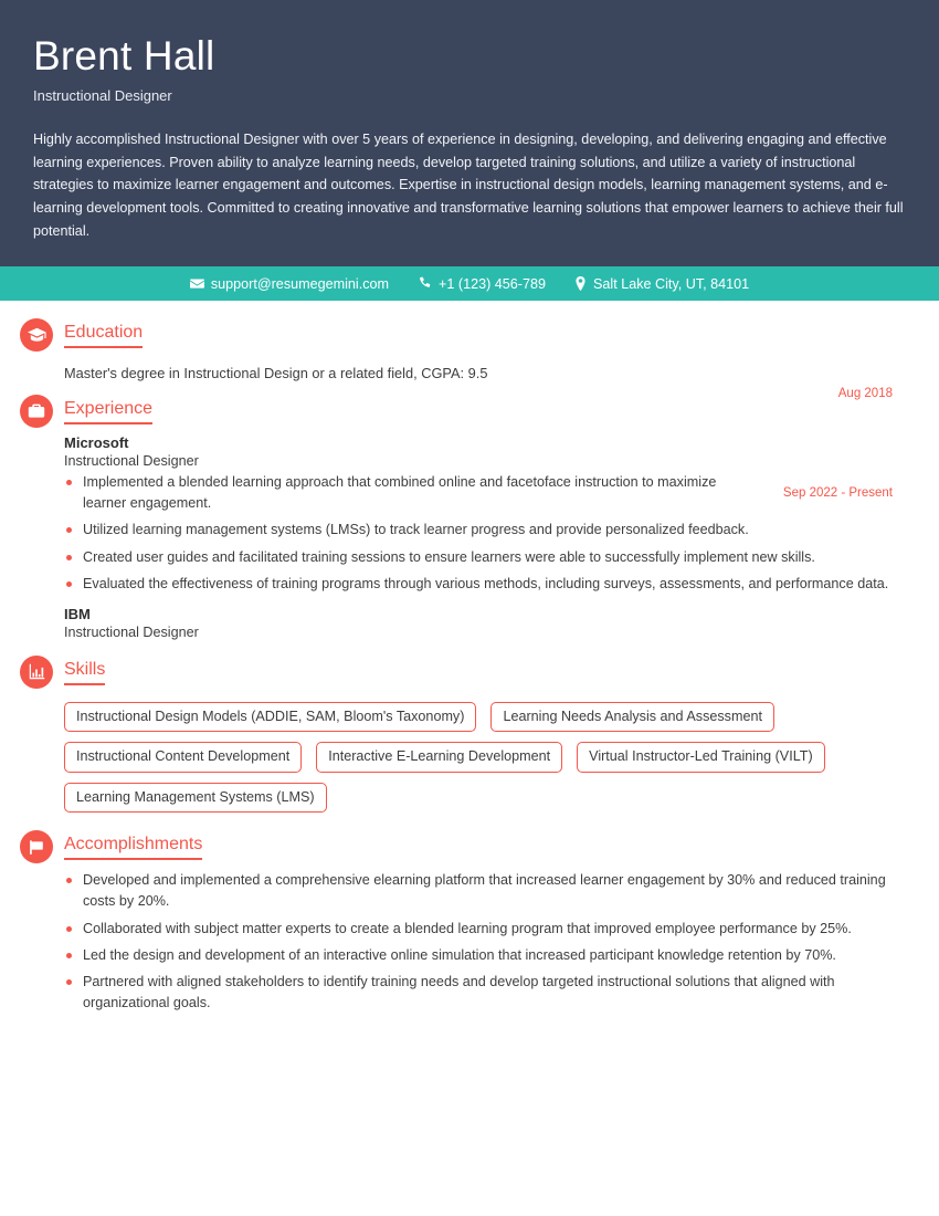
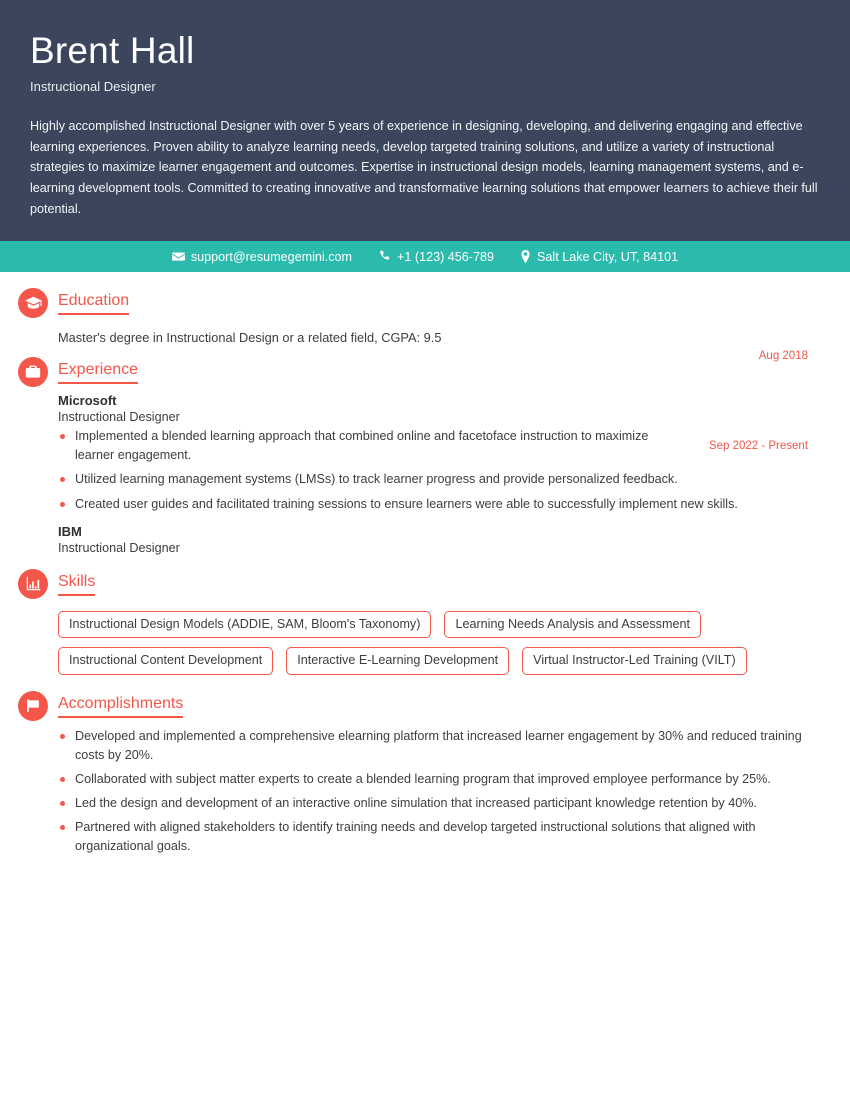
  Brent Hall
  Instructional Designer
  Highly accomplished Instructional Designer with over 5 years of experience in designing, developing, and delivering engaging and effective learning experiences. Proven ability to analyze learning needs, develop targeted training solutions, and utilize a variety of instructional strategies to maximize learner engagement and outcomes. Expertise in instructional design models, learning management systems, and e-learning development tools. Committed to creating innovative and transformative learning solutions that empower learners to achieve their full potential.
  support@resumegemini.com
  +1 (123) 456-789
  Salt Lake City, UT, 84101
  Education
  Master's degree in Instructional Design or a related field, CGPA: 9.5
  Aug 2018
  Experience
  Microsoft
  Instructional Designer
  Sep 2022 - Present
  Implemented a blended learning approach that combined online and facetoface instruction to maximize learner engagement.
  Utilized learning management systems (LMSs) to track learner progress and provide personalized feedback.
  Created user guides and facilitated training sessions to ensure learners were able to successfully implement new skills.
- Evaluated the effectiveness of training programs through various methods, including surveys, assessments, and performance data.
  IBM
  Instructional Designer
  Skills
  Instructional Design Models (ADDIE, SAM, Bloom's Taxonomy)
  Learning Needs Analysis and Assessment
  Instructional Content Development
  Interactive E-Learning Development
  Virtual Instructor-Led Training (VILT)
- Learning Management Systems (LMS)
  Accomplishments
  Developed and implemented a comprehensive elearning platform that increased learner engagement by 30% and reduced training costs by 20%.
  Collaborated with subject matter experts to create a blended learning program that improved employee performance by 25%.
- Led the design and development of an interactive online simulation that increased participant knowledge retention by 70%.
+ Led the design and development of an interactive online simulation that increased participant knowledge retention by 40%.
  Partnered with aligned stakeholders to identify training needs and develop targeted instructional solutions that aligned with organizational goals.
